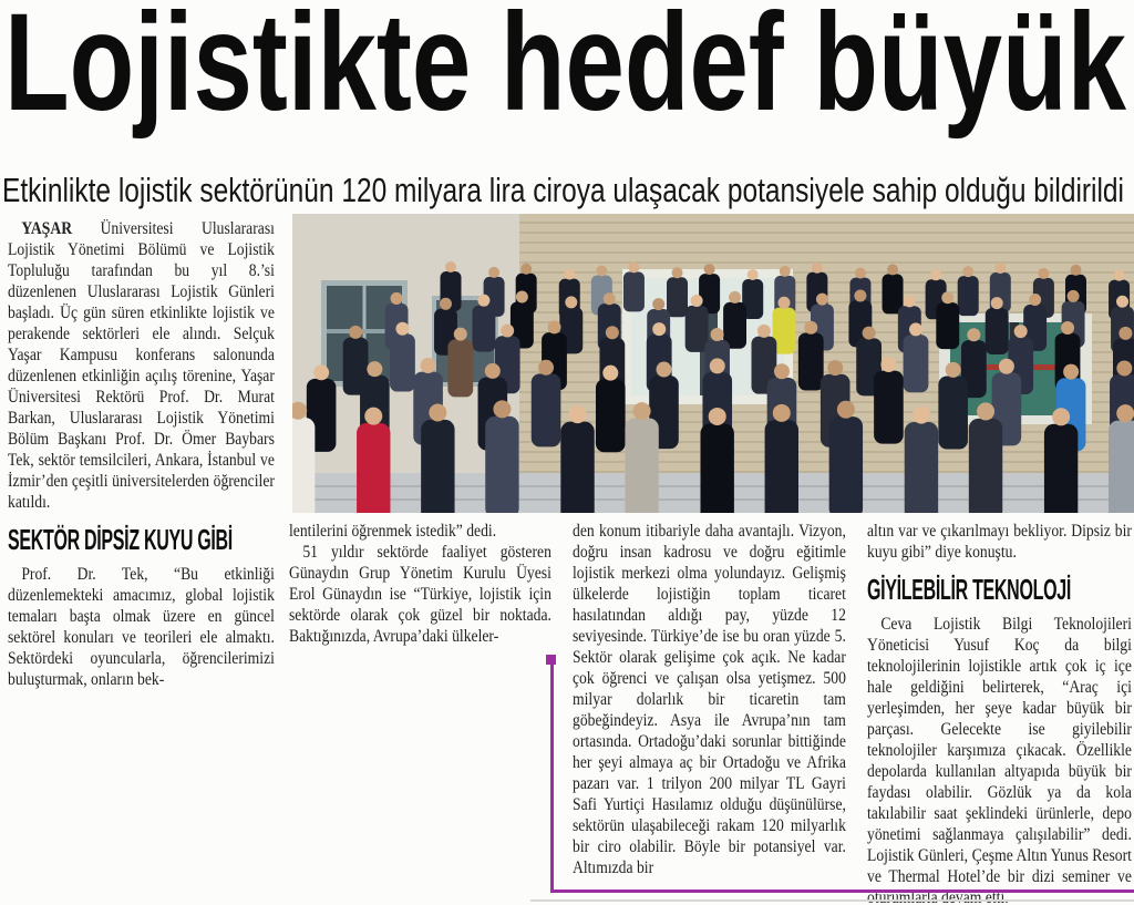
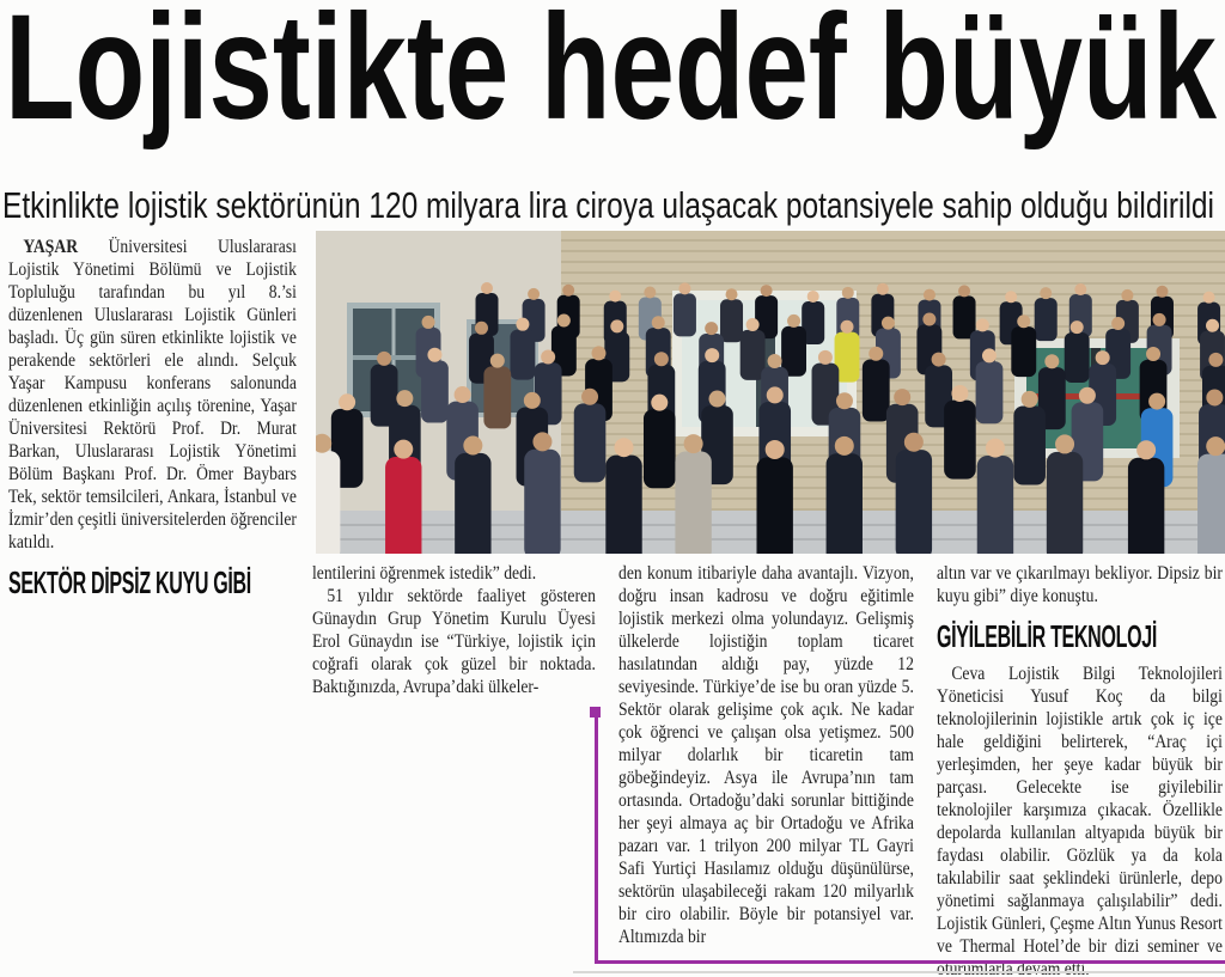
  Lojistikte hedef büyük
  Etkinlikte lojistik sektörünün 120 milyara lira ciroya ulaşacak potansiyele sahip olduğu bildirildi
  YAŞAR Üniversitesi Uluslararası Lojistik Yönetimi Bölümü ve Lojistik Topluluğu tarafından bu yıl 8.’si düzenlenen Uluslararası Lojistik Günleri başladı. Üç gün süren etkinlikte lojistik ve perakende sektörleri ele alındı. Selçuk Yaşar Kampusu konferans salonunda düzenlenen etkinliğin açılış törenine, Yaşar Üniversitesi Rektörü Prof. Dr. Murat Barkan, Uluslararası Lojistik Yönetimi Bölüm Başkanı Prof. Dr. Ömer Baybars Tek, sektör temsilcileri, Ankara, İstanbul ve İzmir’den çeşitli üniversitelerden öğrenciler katıldı.
  SEKTÖR DİPSİZ KUYU GİBİ
- Prof. Dr. Tek, “Bu etkinliği düzenlemekteki amacımız, global lojistik temaları başta olmak üzere en güncel sektörel konuları ve teorileri ele almaktı. Sektördeki oyuncularla, öğrencilerimizi buluşturmak, onların bek-
  lentilerini öğrenmek istedik” dedi.
- 51 yıldır sektörde faaliyet gösteren Günaydın Grup Yönetim Kurulu Üyesi Erol Günaydın ise “Türkiye, lojistik için sektörde olarak çok güzel bir noktada. Baktığınızda, Avrupa’daki ülkeler-
+ 51 yıldır sektörde faaliyet gösteren Günaydın Grup Yönetim Kurulu Üyesi Erol Günaydın ise “Türkiye, lojistik için coğrafi olarak çok güzel bir noktada. Baktığınızda, Avrupa’daki ülkeler-
  den konum itibariyle daha avantajlı. Vizyon, doğru insan kadrosu ve doğru eğitimle lojistik merkezi olma yolundayız. Gelişmiş ülkelerde lojistiğin toplam ticaret hasılatından aldığı pay, yüzde 12 seviyesinde. Türkiye’de ise bu oran yüzde 5. Sektör olarak gelişime çok açık. Ne kadar çok öğrenci ve çalışan olsa yetişmez. 500 milyar dolarlık bir ticaretin tam göbeğindeyiz. Asya ile Avrupa’nın tam ortasında. Ortadoğu’daki sorunlar bittiğinde her şeyi almaya aç bir Ortadoğu ve Afrika pazarı var. 1 trilyon 200 milyar TL Gayri Safi Yurtiçi Hasılamız olduğu düşünülürse, sektörün ulaşabileceği rakam 120 milyarlık bir ciro olabilir. Böyle bir potansiyel var. Altımızda bir
  altın var ve çıkarılmayı bekliyor. Dipsiz bir kuyu gibi” diye konuştu.
  GİYİLEBİLİR TEKNOLOJİ
  Ceva Lojistik Bilgi Teknolojileri Yöneticisi Yusuf Koç da bilgi teknolojilerinin lojistikle artık çok iç içe hale geldiğini belirterek, “Araç içi yerleşimden, her şeye kadar büyük bir parçası. Gelecekte ise giyilebilir teknolojiler karşımıza çıkacak. Özellikle depolarda kullanılan altyapıda büyük bir faydası olabilir. Gözlük ya da kola takılabilir saat şeklindeki ürünlerle, depo yönetimi sağlanmaya çalışılabilir” dedi. Lojistik Günleri, Çeşme Altın Yunus Resort ve Thermal Hotel’de bir dizi seminer ve oturumlarla devam etti.
